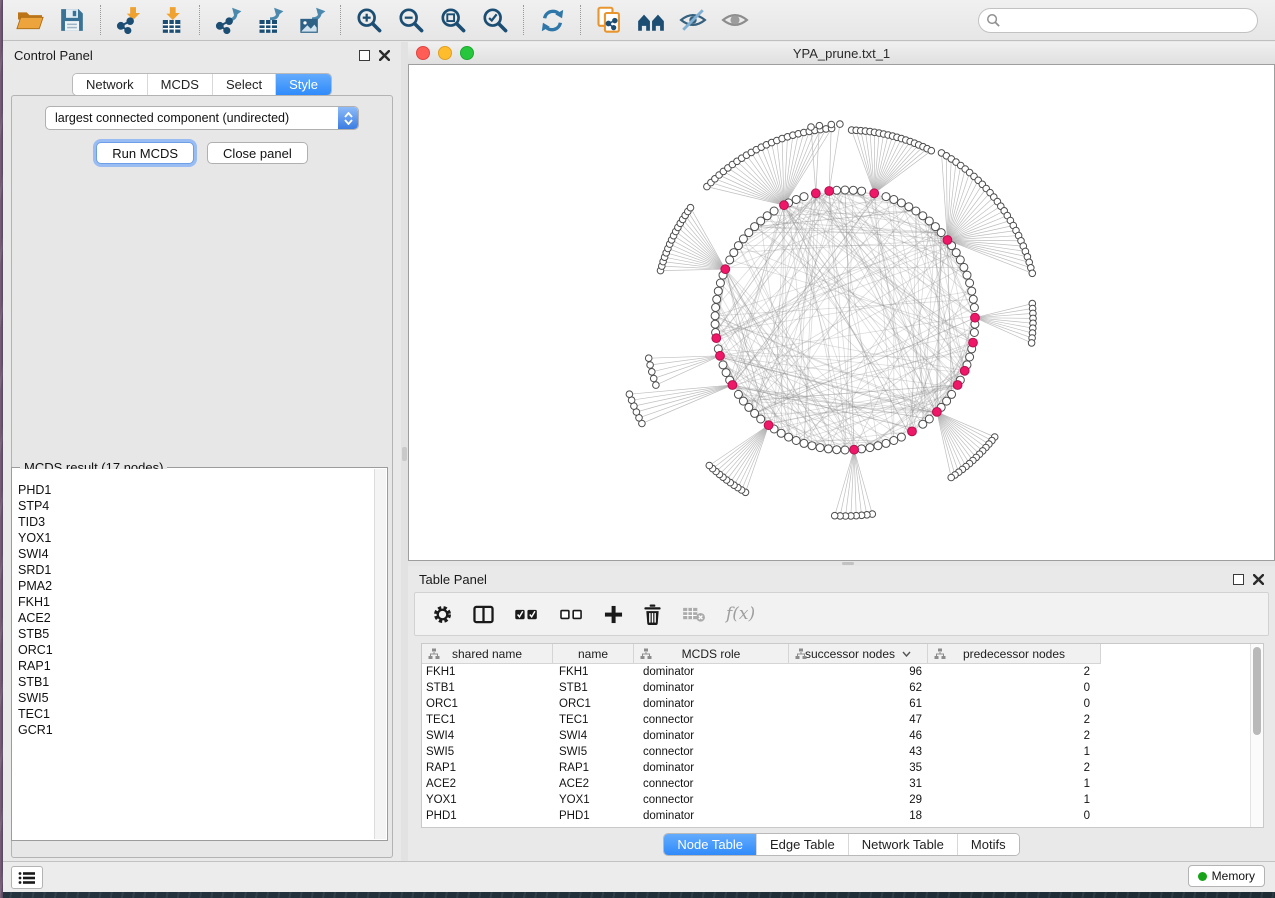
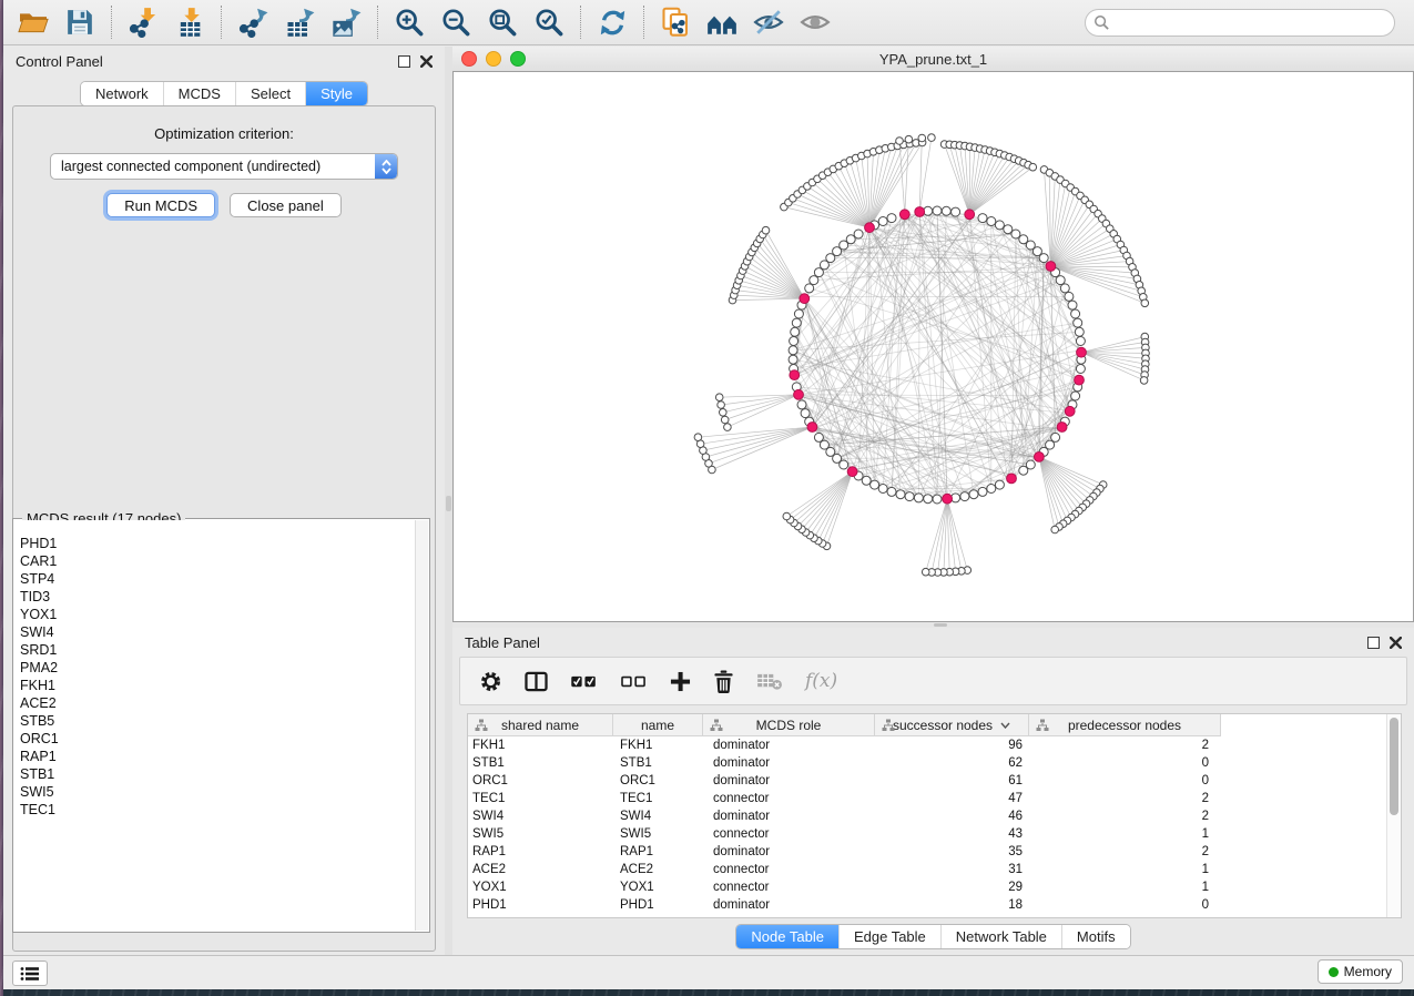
  Control Panel
  Network
  MCDS
  Select
  Style
+ Optimization criterion:
  largest connected component (undirected)
  Run MCDS
  Close panel
  MCDS result (17 nodes)
  PHD1
+ CAR1
  STP4
  TID3
  YOX1
  SWI4
  SRD1
  PMA2
  FKH1
  ACE2
  STB5
  ORC1
  RAP1
  STB1
  SWI5
  TEC1
- GCR1
  YPA_prune.txt_1
  Table Panel
  f(x)
  shared name
  name
  MCDS role
  successor nodes
  predecessor nodes
  FKH1
  FKH1
  dominator
  96
  2
  STB1
  STB1
  dominator
  62
  0
  ORC1
  ORC1
  dominator
  61
  0
  TEC1
  TEC1
  connector
  47
  2
  SWI4
  SWI4
  dominator
  46
  2
  SWI5
  SWI5
  connector
  43
  1
  RAP1
  RAP1
  dominator
  35
  2
  ACE2
  ACE2
  connector
  31
  1
  YOX1
  YOX1
  connector
  29
  1
  PHD1
  PHD1
  dominator
  18
  0
  Node Table
  Edge Table
  Network Table
  Motifs
  Memory
